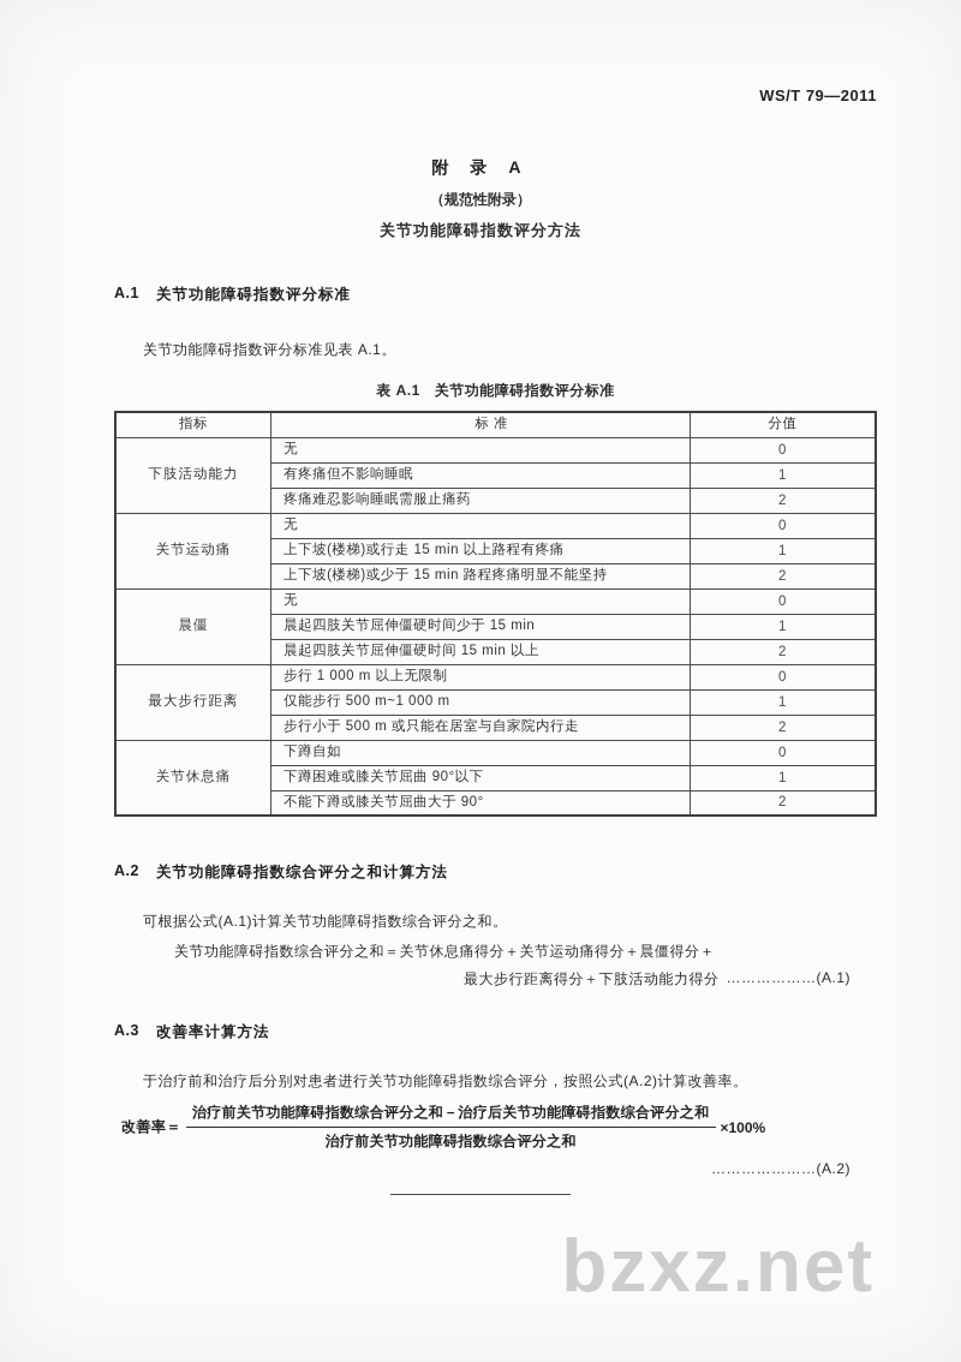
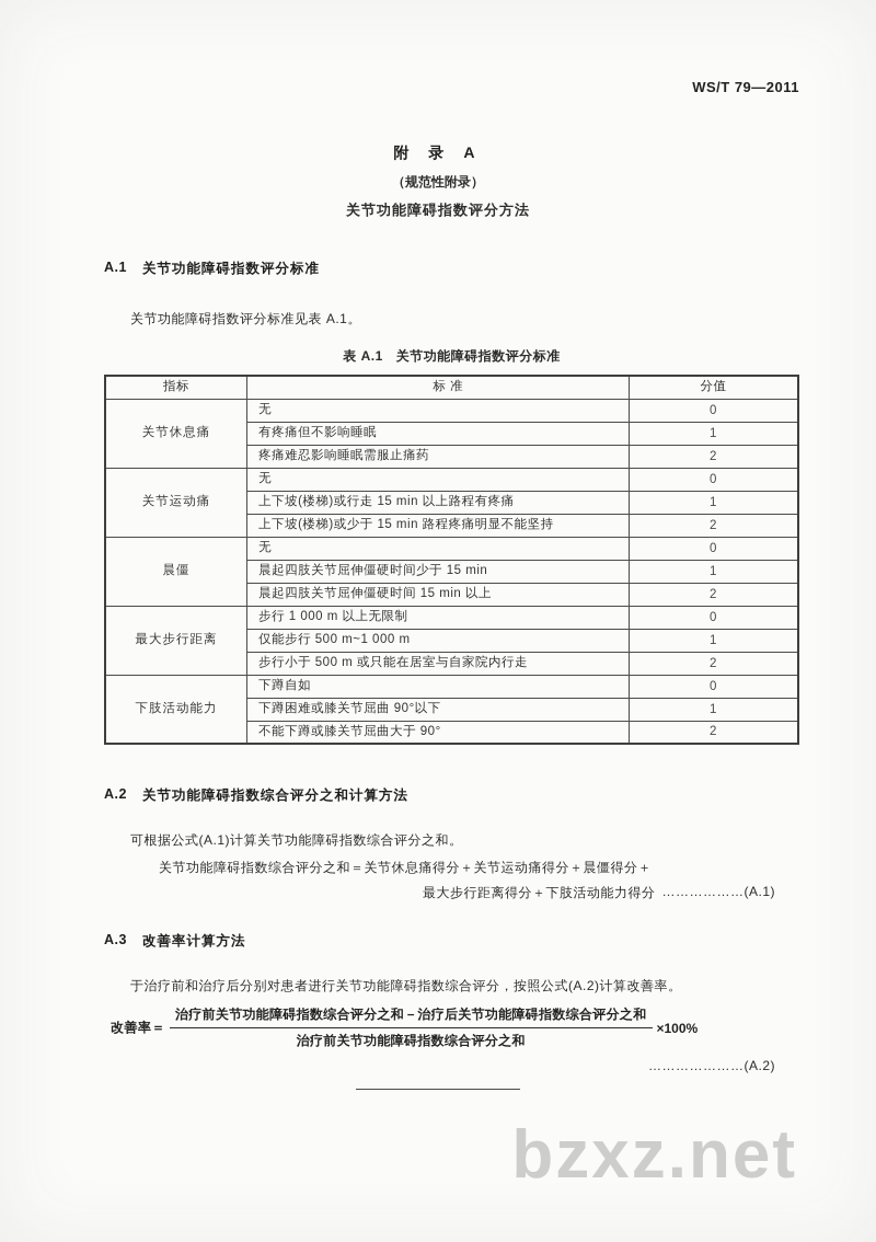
  WS/T 79—2011
  附 录 A
  （规范性附录）
  关节功能障碍指数评分方法
  A.1
  关节功能障碍指数评分标准
  关节功能障碍指数评分标准见表 A.1。
  表 A.1 关节功能障碍指数评分标准
  指标	标 准	分值
- 下肢活动能力	无	0
+ 关节休息痛	无	0
  有疼痛但不影响睡眠	1
  疼痛难忍影响睡眠需服止痛药	2
  关节运动痛	无	0
  上下坡(楼梯)或行走 15 min 以上路程有疼痛	1
  上下坡(楼梯)或少于 15 min 路程疼痛明显不能坚持	2
  晨僵	无	0
  晨起四肢关节屈伸僵硬时间少于 15 min	1
  晨起四肢关节屈伸僵硬时间 15 min 以上	2
  最大步行距离	步行 1 000 m 以上无限制	0
  仅能步行 500 m~1 000 m	1
  步行小于 500 m 或只能在居室与自家院内行走	2
- 关节休息痛	下蹲自如	0
+ 下肢活动能力	下蹲自如	0
  下蹲困难或膝关节屈曲 90°以下	1
  不能下蹲或膝关节屈曲大于 90°	2
  A.2
  关节功能障碍指数综合评分之和计算方法
  可根据公式(A.1)计算关节功能障碍指数综合评分之和。
  关节功能障碍指数综合评分之和＝关节休息痛得分＋关节运动痛得分＋晨僵得分＋
  最大步行距离得分＋下肢活动能力得分
  ………………(A.1)
  A.3
  改善率计算方法
  于治疗前和治疗后分别对患者进行关节功能障碍指数综合评分，按照公式(A.2)计算改善率。
  改善率＝
  治疗前关节功能障碍指数综合评分之和－治疗后关节功能障碍指数综合评分之和
  治疗前关节功能障碍指数综合评分之和
  ×100%
  …………………(A.2)
  bzxz.net
